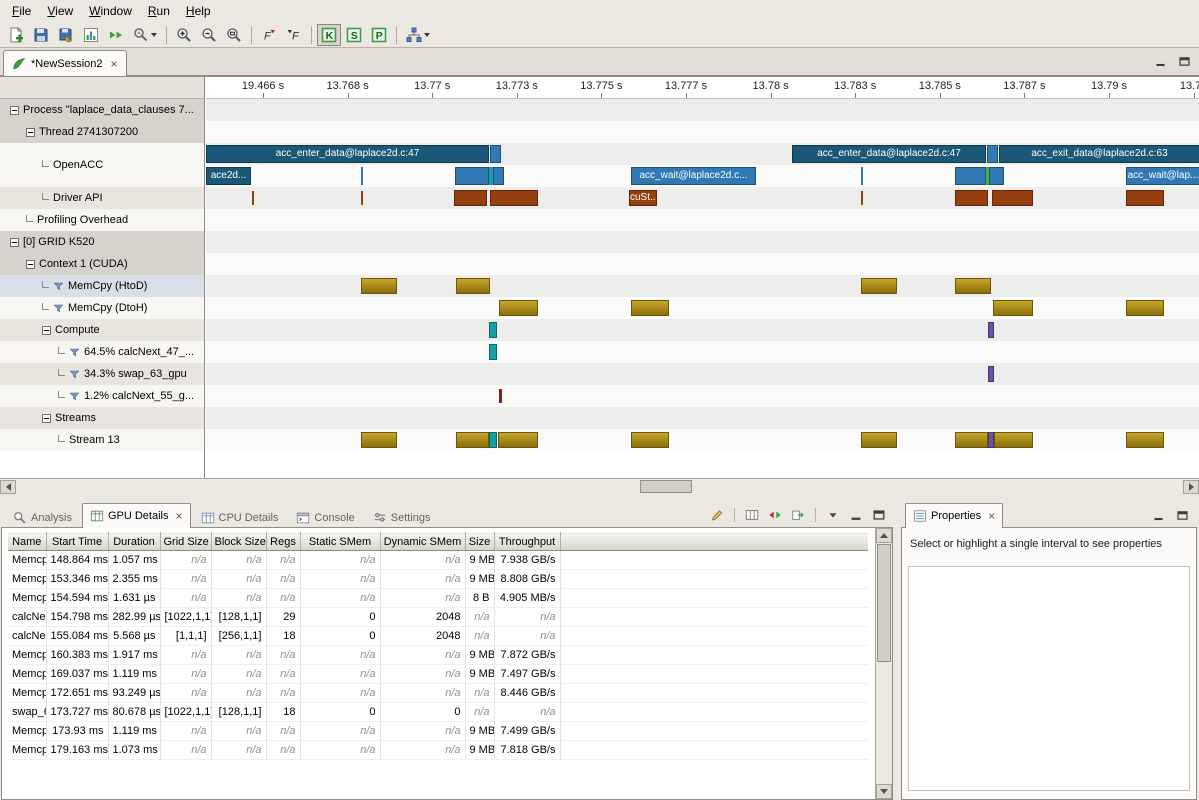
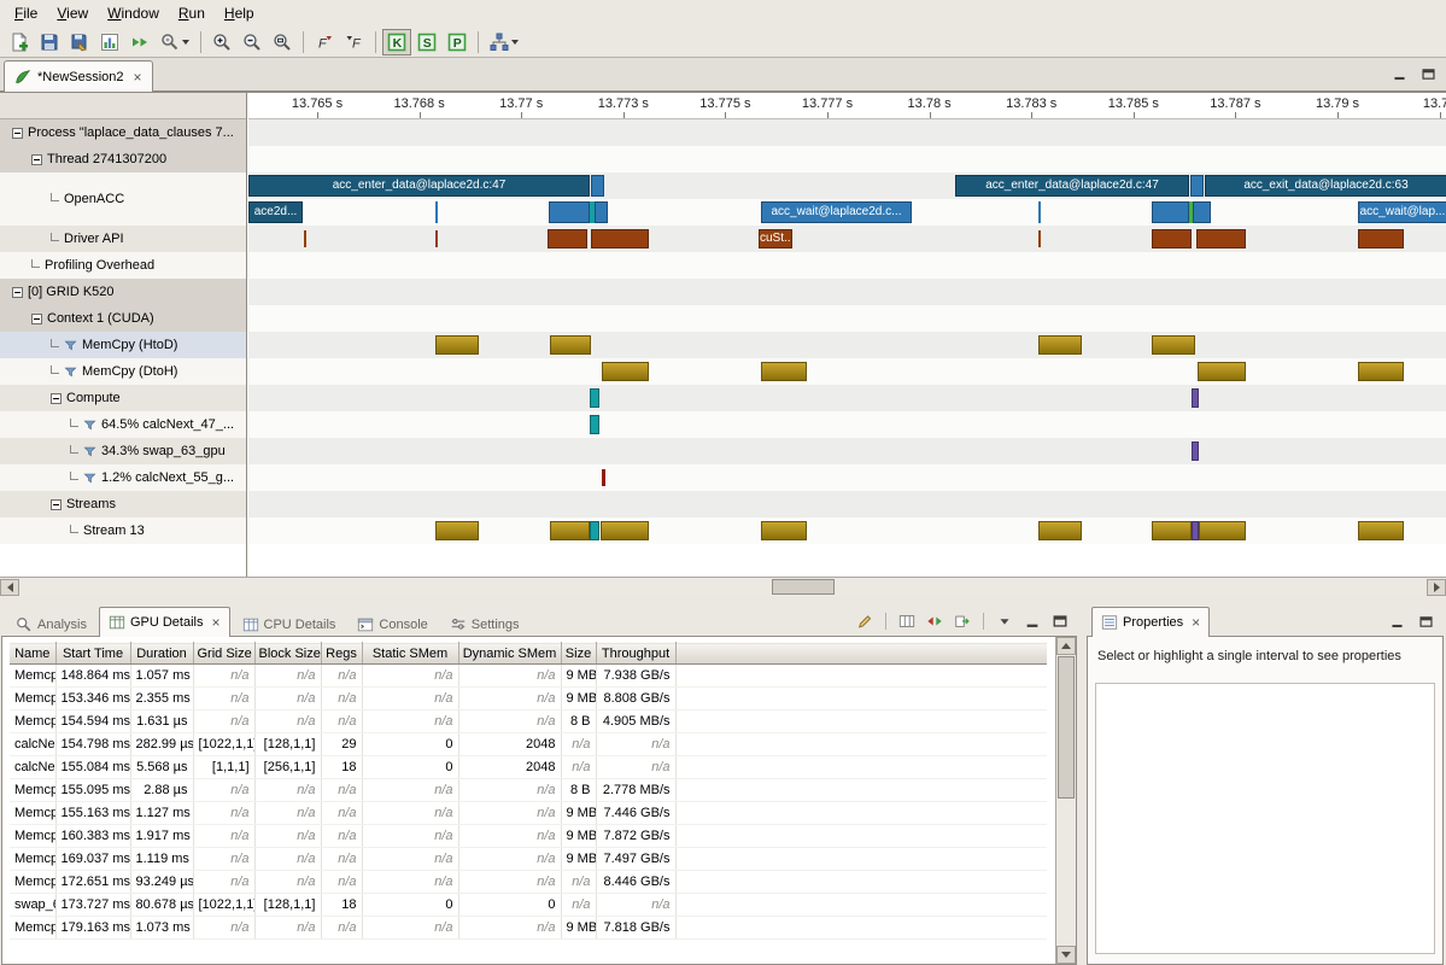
  File
  View
  Window
  Run
  Help
  F
  F
  K
  S
  P
  *NewSession2
  ×
  Process "laplace_data_clauses 7...
  Thread 2741307200
  OpenACC
  Driver API
  Profiling Overhead
  [0] GRID K520
  Context 1 (CUDA)
  MemCpy (HtoD)
  MemCpy (DtoH)
  Compute
  64.5% calcNext_47_...
  34.3% swap_63_gpu
  1.2% calcNext_55_g...
  Streams
  Stream 13
- 19.466 s
+ 13.765 s
  13.768 s
  13.77 s
  13.773 s
  13.775 s
  13.777 s
  13.78 s
  13.783 s
  13.785 s
  13.787 s
  13.79 s
  13.7
  acc_enter_data@laplace2d.c:47
  acc_enter_data@laplace2d.c:47
  acc_exit_data@laplace2d.c:63
  ace2d...
  acc_wait@laplace2d.c...
  acc_wait@lap...
  cuSt...
  Analysis
  GPU Details
  ×
  CPU Details
  Console
  Settings
  Name	Start Time	Duration	Grid Size	Block Size	Regs	Static SMem	Dynamic SMem	Size	Throughput
  Memcp	148.864 ms	1.057 ms	n/a	n/a	n/a	n/a	n/a	9 MB	7.938 GB/s
  Memcp	153.346 ms	2.355 ms	n/a	n/a	n/a	n/a	n/a	9 MB	8.808 GB/s
  Memcp	154.594 ms	1.631 µs	n/a	n/a	n/a	n/a	n/a	8 B	4.905 MB/s
  calcNe	154.798 ms	282.99 µs	[1022,1,1	[128,1,1]	29	0	2048	n/a	n/a
  calcNe	155.084 ms	5.568 µs	[1,1,1]	[256,1,1]	18	0	2048	n/a	n/a
+ Memcp	155.095 ms	2.88 µs	n/a	n/a	n/a	n/a	n/a	8 B	2.778 MB/s
+ Memcp	155.163 ms	1.127 ms	n/a	n/a	n/a	n/a	n/a	9 MB	7.446 GB/s
  Memcp	160.383 ms	1.917 ms	n/a	n/a	n/a	n/a	n/a	9 MB	7.872 GB/s
  Memcp	169.037 ms	1.119 ms	n/a	n/a	n/a	n/a	n/a	9 MB	7.497 GB/s
  Memcp	172.651 ms	93.249 µs	n/a	n/a	n/a	n/a	n/a	n/a	8.446 GB/s
  swap_	173.727 ms	80.678 µs	[1022,1,1	[128,1,1]	18	0	0	n/a	n/a
- Memcp	173.93 ms	1.119 ms	n/a	n/a	n/a	n/a	n/a	9 MB	7.499 GB/s
  Memcp	179.163 ms	1.073 ms	n/a	n/a	n/a	n/a	n/a	9 MB	7.818 GB/s
  Properties
  ×
  Select or highlight a single interval to see properties
